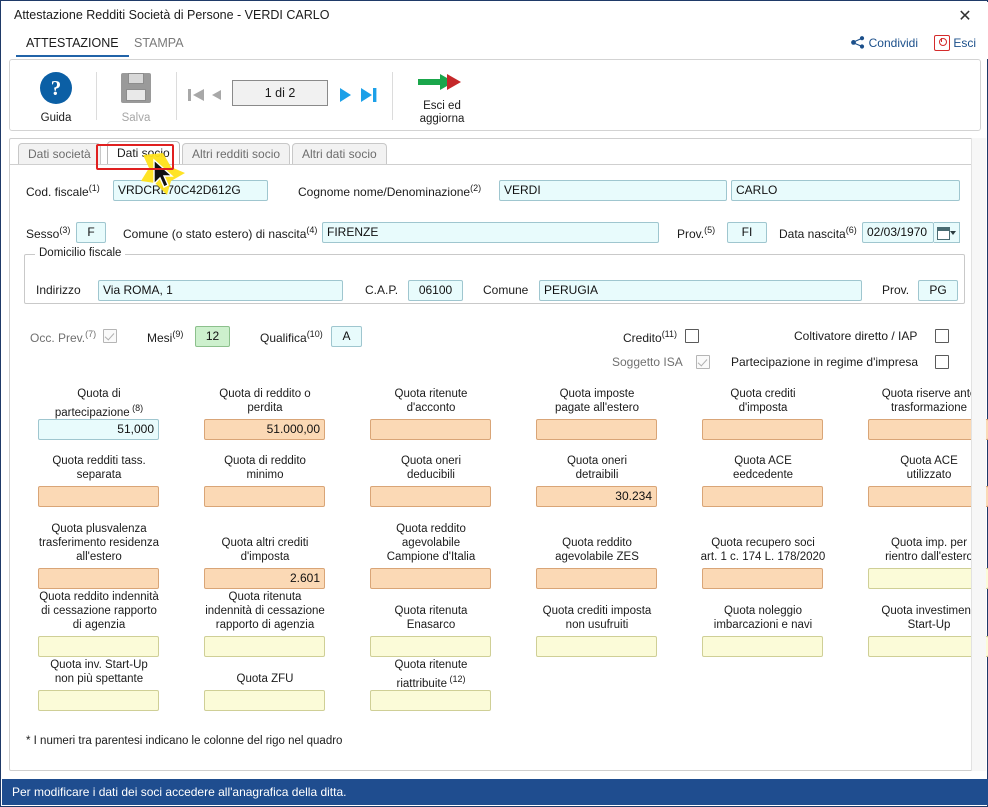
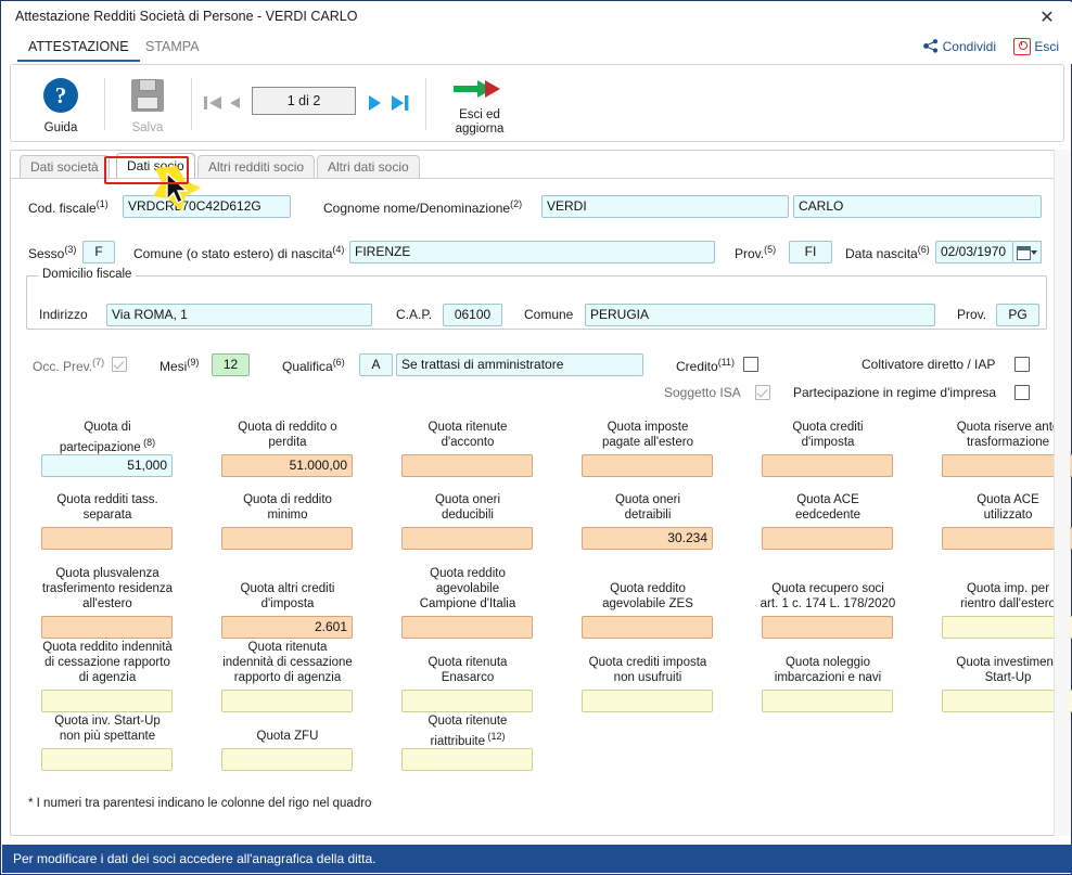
  Attestazione Redditi Società di Persone - VERDI CARLO
  ✕
  ATTESTAZIONE
  STAMPA
  Condividi
  Esci
  ?
  Guida
  Salva
  1 di 2
  Esci ed
  aggiorna
  Dati società
  Dati socio
  Altri redditi socio
  Altri dati socio
  Cod. fiscale(1)
  VRDCR70C42D612G
  Cognome nome/Denominazione(2)
  VERDI
  CARLO
  Sesso(3)
  F
  Comune (o stato estero) di nascita(4)
  FIRENZE
  Prov.(5)
  FI
  Data nascita(6)
  02/03/1970
  Domicilio fiscale
  Indirizzo
  Via ROMA, 1
  C.A.P.
  06100
  Comune
  PERUGIA
  Prov.
  PG
  Occ. Prev.(7)
  Mesi(9)
  12
- Qualifica(10)
+ Qualifica(6)
  A
+ Se trattasi di amministratore
  Credito(11)
  Coltivatore diretto / IAP
  Soggetto ISA
  Partecipazione in regime d'impresa
  Quota di
  partecipazione (8)
  51,000
  Quota di reddito o
  perdita
  51.000,00
  Quota ritenute
  d'acconto
  Quota imposte
  pagate all'estero
  Quota crediti
  d'imposta
  Quota riserve ant
  trasformazione
  Quota redditi tass.
  separata
  Quota di reddito
  minimo
  Quota oneri
  deducibili
  Quota oneri
  detraibili
  30.234
  Quota ACE
  eedcedente
  Quota ACE
  utilizzato
  Quota plusvalenza
  trasferimento residenza
  all'estero
  Quota altri crediti
  d'imposta
  2.601
  Quota reddito
  agevolabile
  Campione d'Italia
  Quota reddito
  agevolabile ZES
  Quota recupero soci
  art. 1 c. 174 L. 178/2020
  Quota imp. per
  rientro dall'estero
  Quota reddito indennità
  di cessazione rapporto
  di agenzia
  Quota ritenuta
  indennità di cessazione
  rapporto di agenzia
  Quota ritenuta
  Enasarco
  Quota crediti imposta
  non usufruiti
  Quota noleggio
  imbarcazioni e navi
  Quota investimen
  Start-Up
  Quota inv. Start-Up
  non più spettante
  Quota ZFU
  Quota ritenute
  riattribuite (12)
  * I numeri tra parentesi indicano le colonne del rigo nel quadro
  Per modificare i dati dei soci accedere all'anagrafica della ditta.
